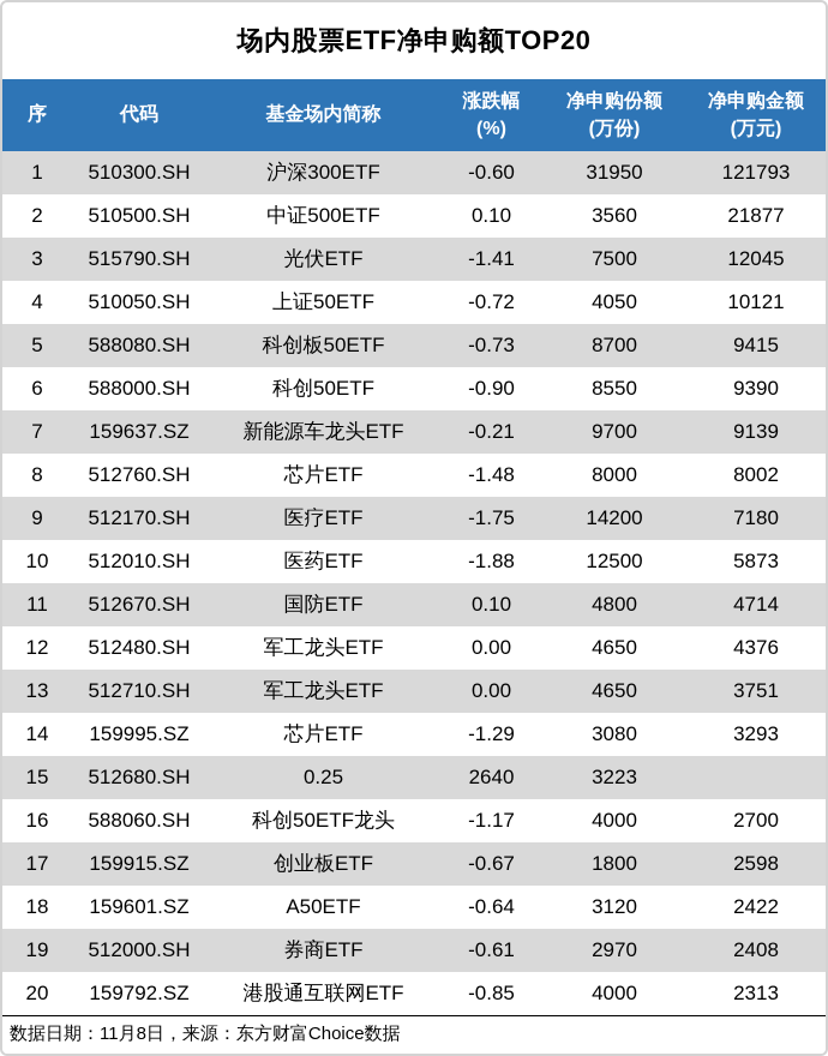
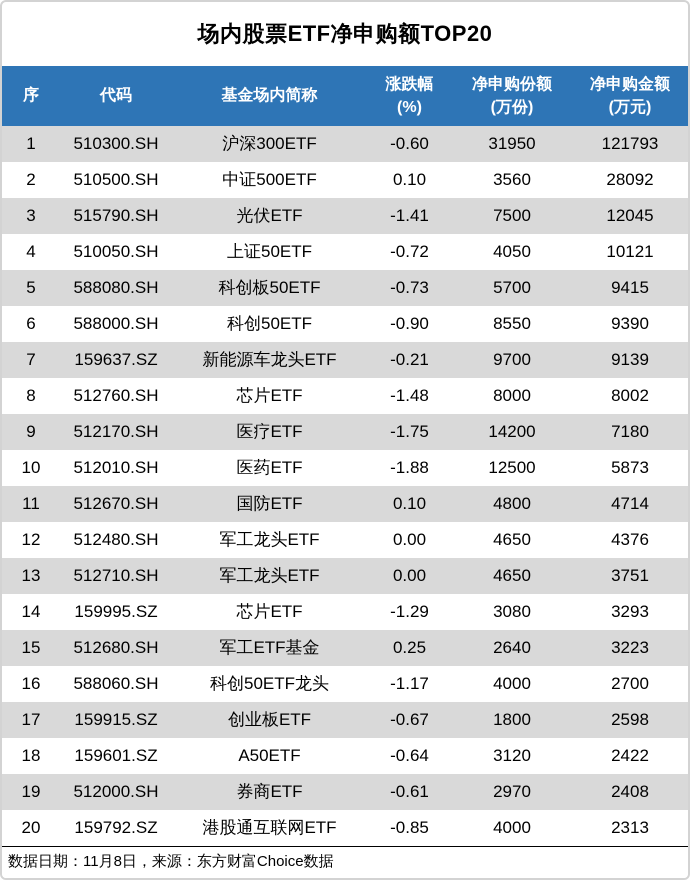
  场内股票ETF净申购额TOP20
  序
  代码
  基金场内简称
  涨跌幅
  (%)
  净申购份额
  (万份)
  净申购金额
  (万元)
  1
  510300.SH
  沪深300ETF
  -0.60
  31950
  121793
  2
  510500.SH
  中证500ETF
  0.10
  3560
- 21877
+ 28092
  3
  515790.SH
  光伏ETF
  -1.41
  7500
  12045
  4
  510050.SH
  上证50ETF
  -0.72
  4050
  10121
  5
  588080.SH
  科创板50ETF
  -0.73
- 8700
+ 5700
  9415
  6
  588000.SH
  科创50ETF
  -0.90
  8550
  9390
  7
  159637.SZ
  新能源车龙头ETF
  -0.21
  9700
  9139
  8
  512760.SH
  芯片ETF
  -1.48
  8000
  8002
  9
  512170.SH
  医疗ETF
  -1.75
  14200
  7180
  10
  512010.SH
  医药ETF
  -1.88
  12500
  5873
  11
  512670.SH
  国防ETF
  0.10
  4800
  4714
  12
  512480.SH
  军工龙头ETF
  0.00
  4650
  4376
  13
  512710.SH
  军工龙头ETF
  0.00
  4650
  3751
  14
  159995.SZ
  芯片ETF
  -1.29
  3080
  3293
  15
  512680.SH
+ 军工ETF基金
  0.25
  2640
  3223
  16
  588060.SH
  科创50ETF龙头
  -1.17
  4000
  2700
  17
  159915.SZ
  创业板ETF
  -0.67
  1800
  2598
  18
  159601.SZ
  A50ETF
  -0.64
  3120
  2422
  19
  512000.SH
  券商ETF
  -0.61
  2970
  2408
  20
  159792.SZ
  港股通互联网ETF
  -0.85
  4000
  2313
  数据日期：11月8日，来源：东方财富Choice数据
